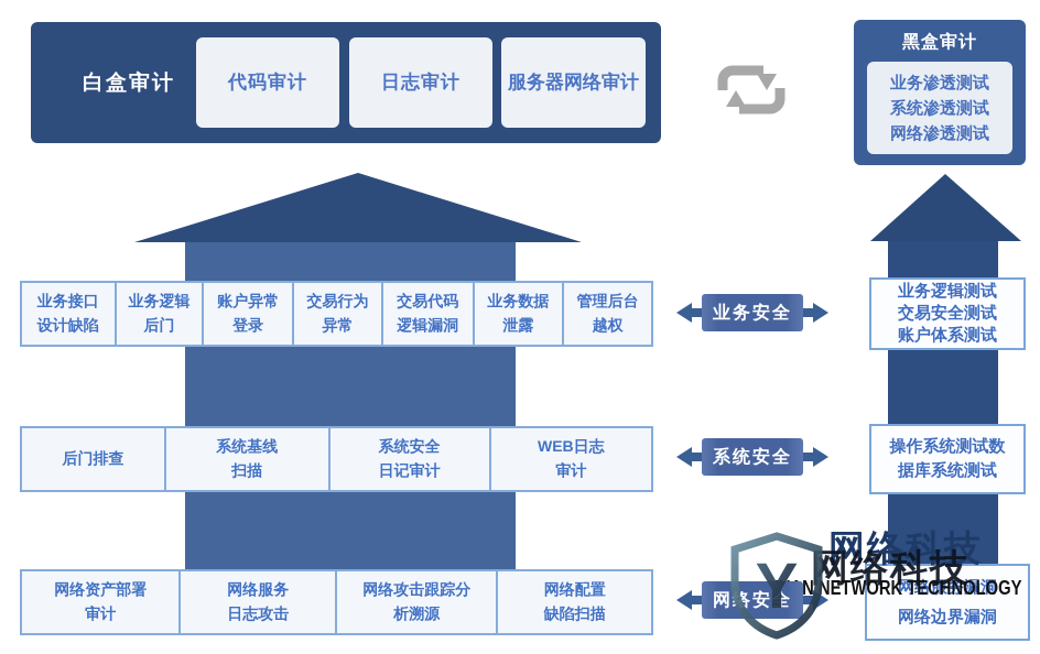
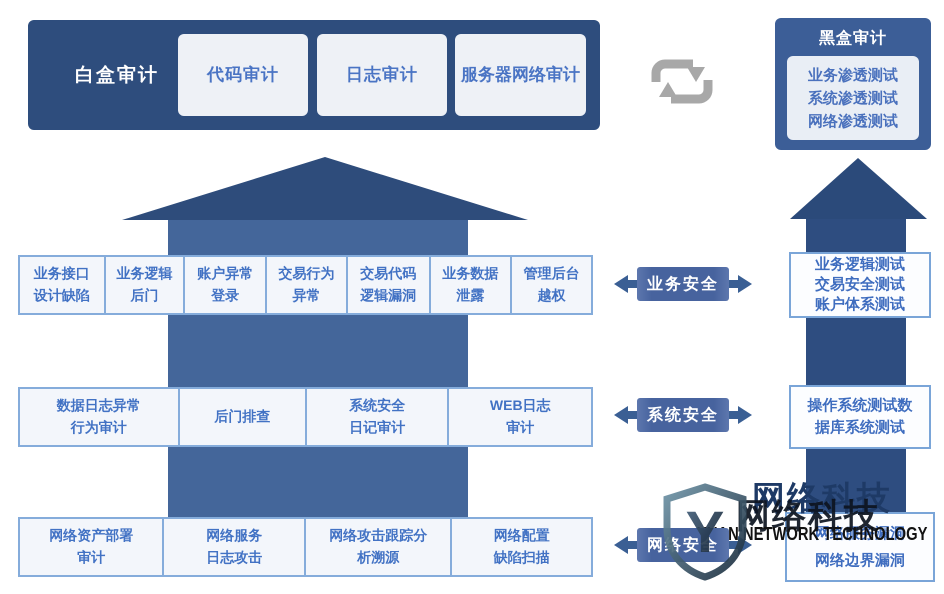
  白盒审计
  代码审计
  日志审计
  服务器网络审计
  黑盒审计
  业务渗透测试
  系统渗透测试
  网络渗透测试
  业务接口
  设计缺陷
  业务逻辑
  后门
  账户异常
  登录
  交易行为
  异常
  交易代码
  逻辑漏洞
  业务数据
  泄露
  管理后台
  越权
+ 数据日志异常
+ 行为审计
  后门排查
- 系统基线
- 扫描
  系统安全
  日记审计
  WEB日志
  审计
  网络资产部署
  审计
  网络服务
  日志攻击
  网络攻击跟踪分
  析溯源
  网络配置
  缺陷扫描
  业务安全
  系统安全
  网络安全
  业务逻辑测试
  交易安全测试
  账户体系测试
  操作系统测试数
  据库系统测试
  网络服务漏洞
  网络边界漏洞
  网络科技
  网络科技
  N NETWORK TECHNOLOGY
  Y
